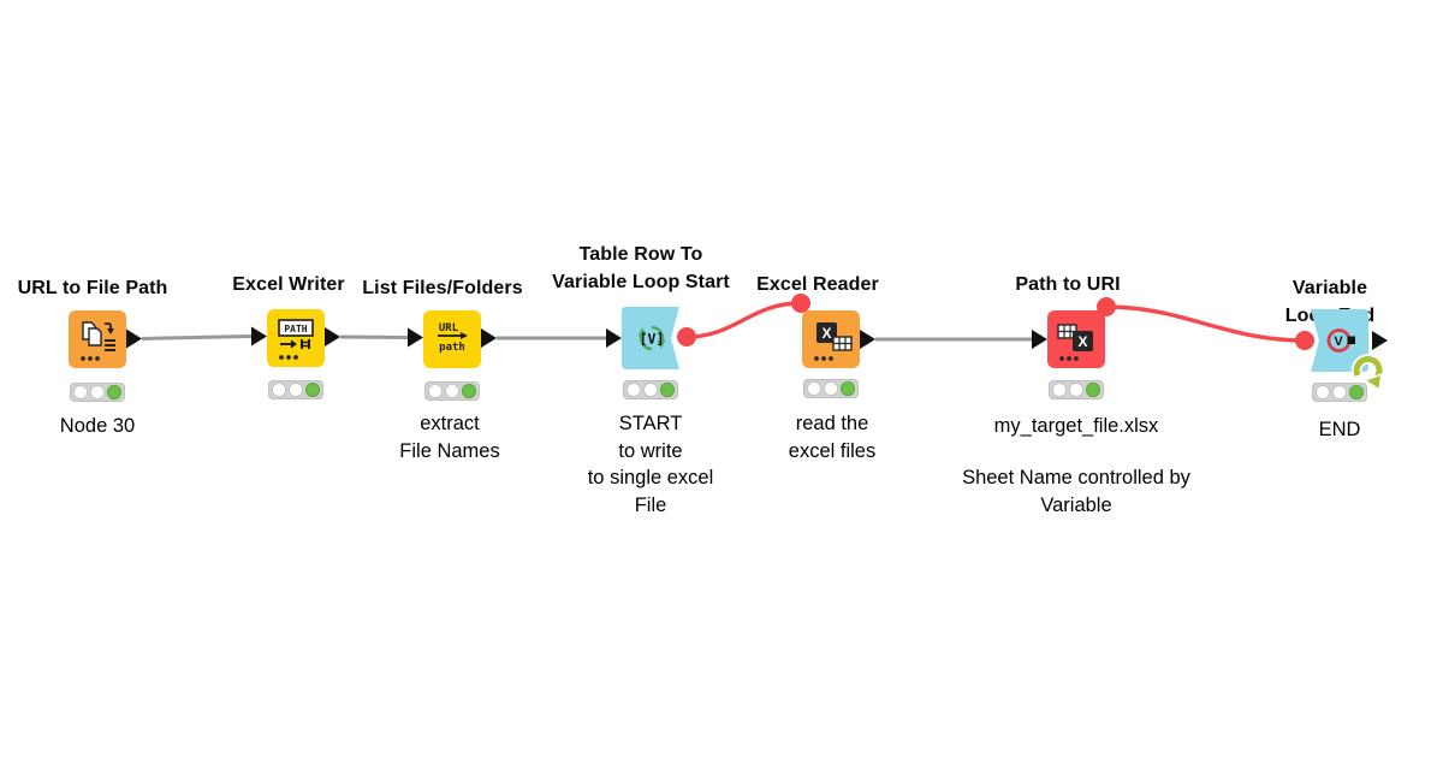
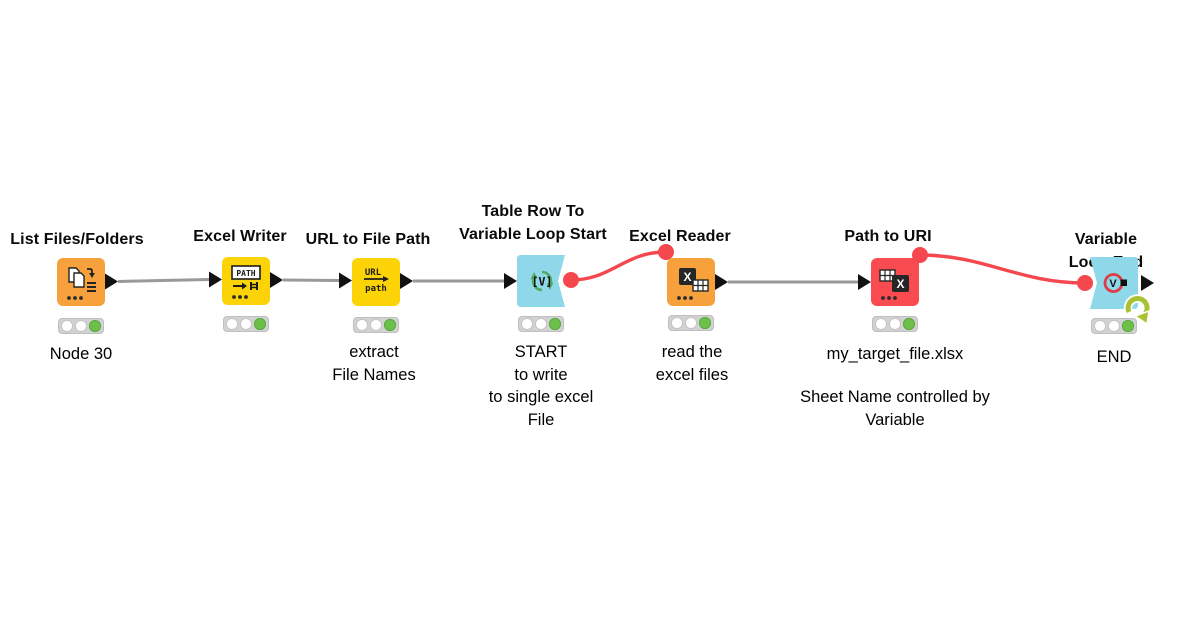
- URL to File Path
+ List Files/Folders
  Excel Writer
- List Files/Folders
+ URL to File Path
  Table Row To
  Variable Loop Start
  Excel Reader
  Path to URI
  Variable Lod
  PATH
  URL
  path
  [V]
  X
  X
  V
  Node 30
  extract
  File Names
  START
  to write
  to single excel
  File
  read the
  excel files
  my_target_file.xlsx
  Sheet Name controlled by
  Variable
  END
